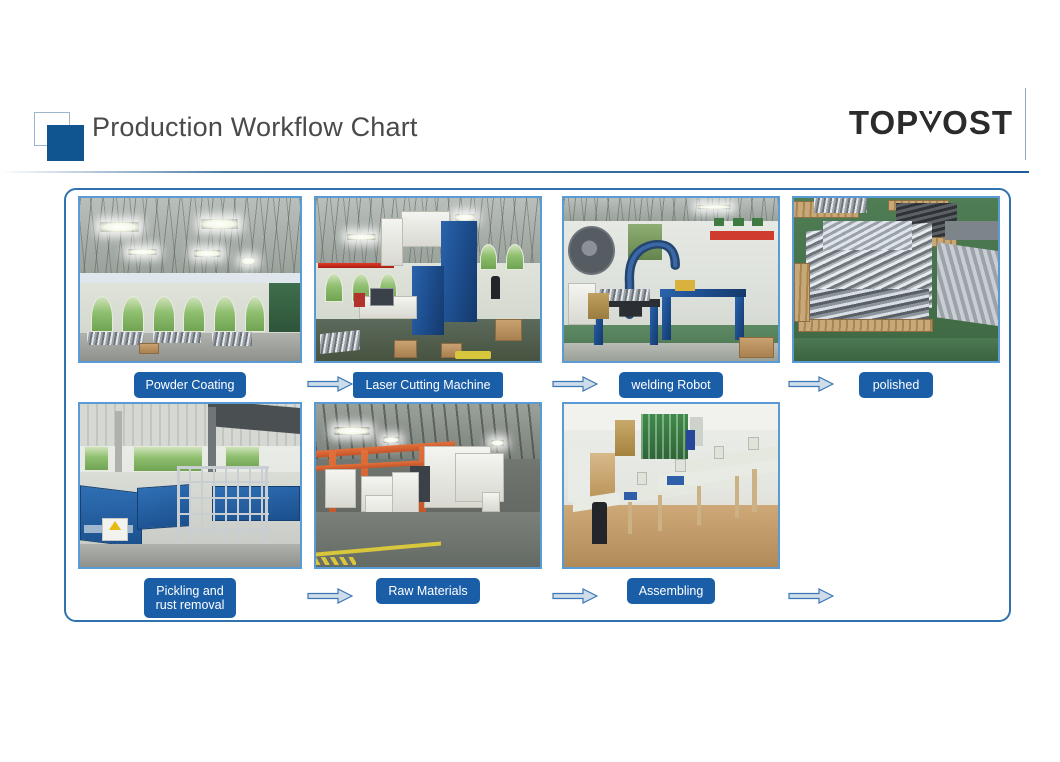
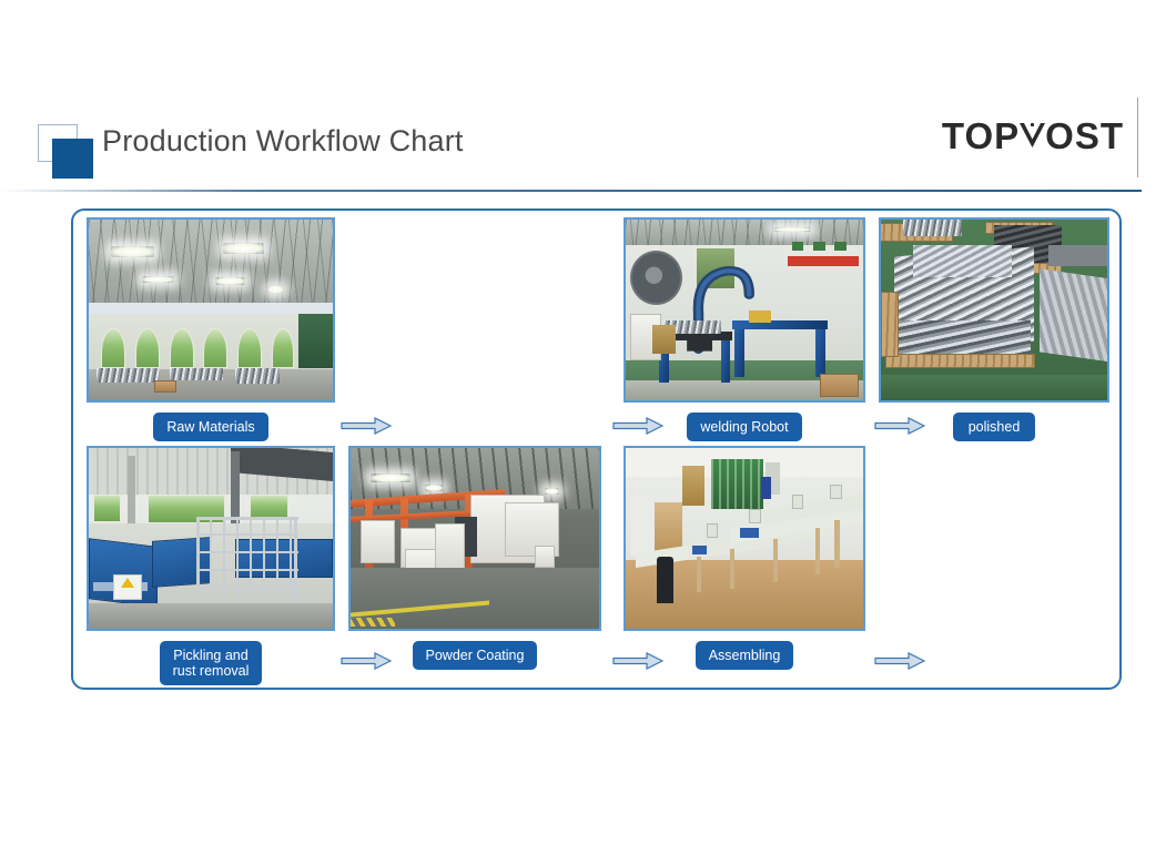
  Production Workflow Chart
  TOP
  OST
- Powder Coating
+ Raw Materials
- Laser Cutting Machine
  welding Robot
  polished
  Pickling and
  rust removal
- Raw Materials
+ Powder Coating
  Assembling
